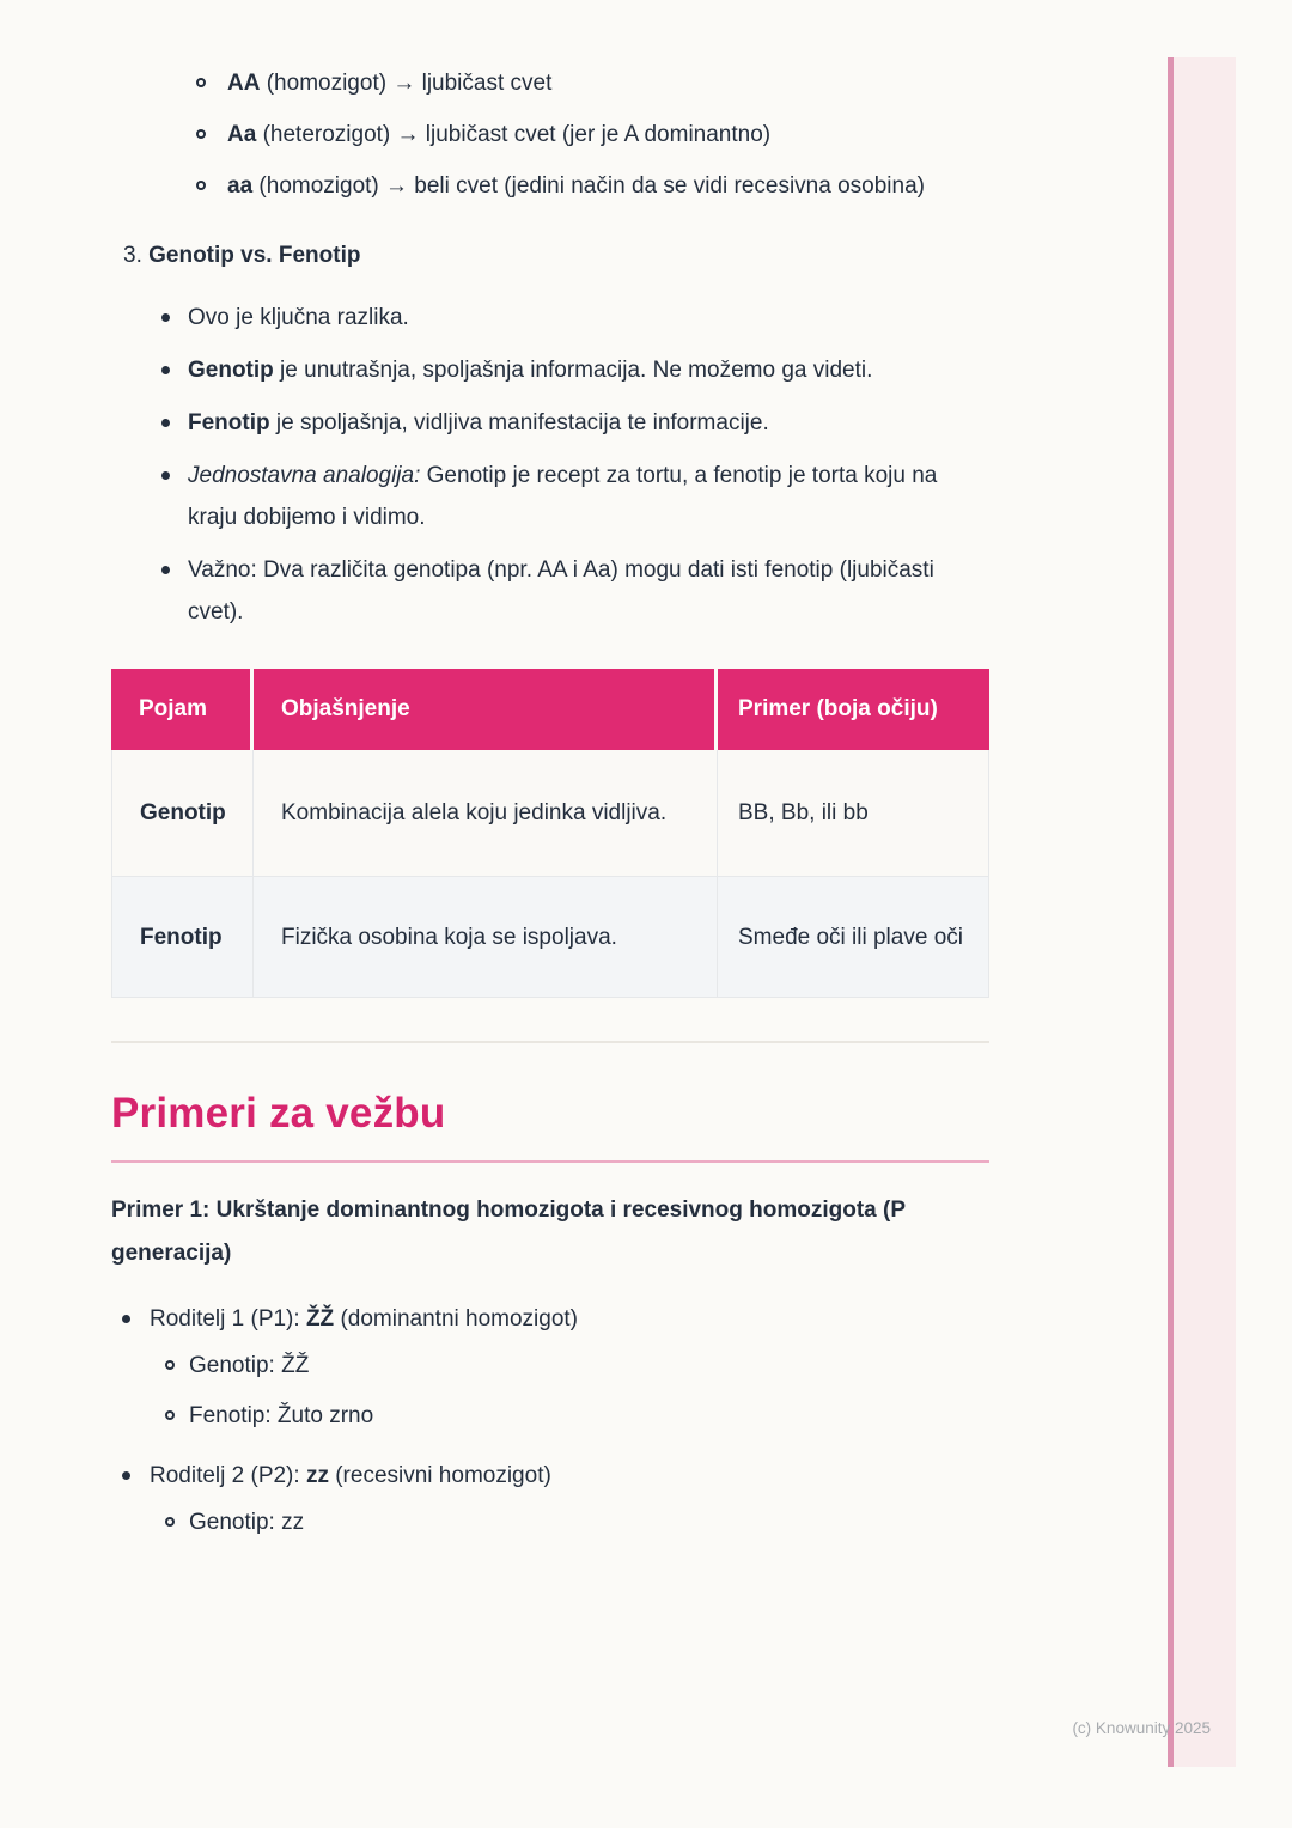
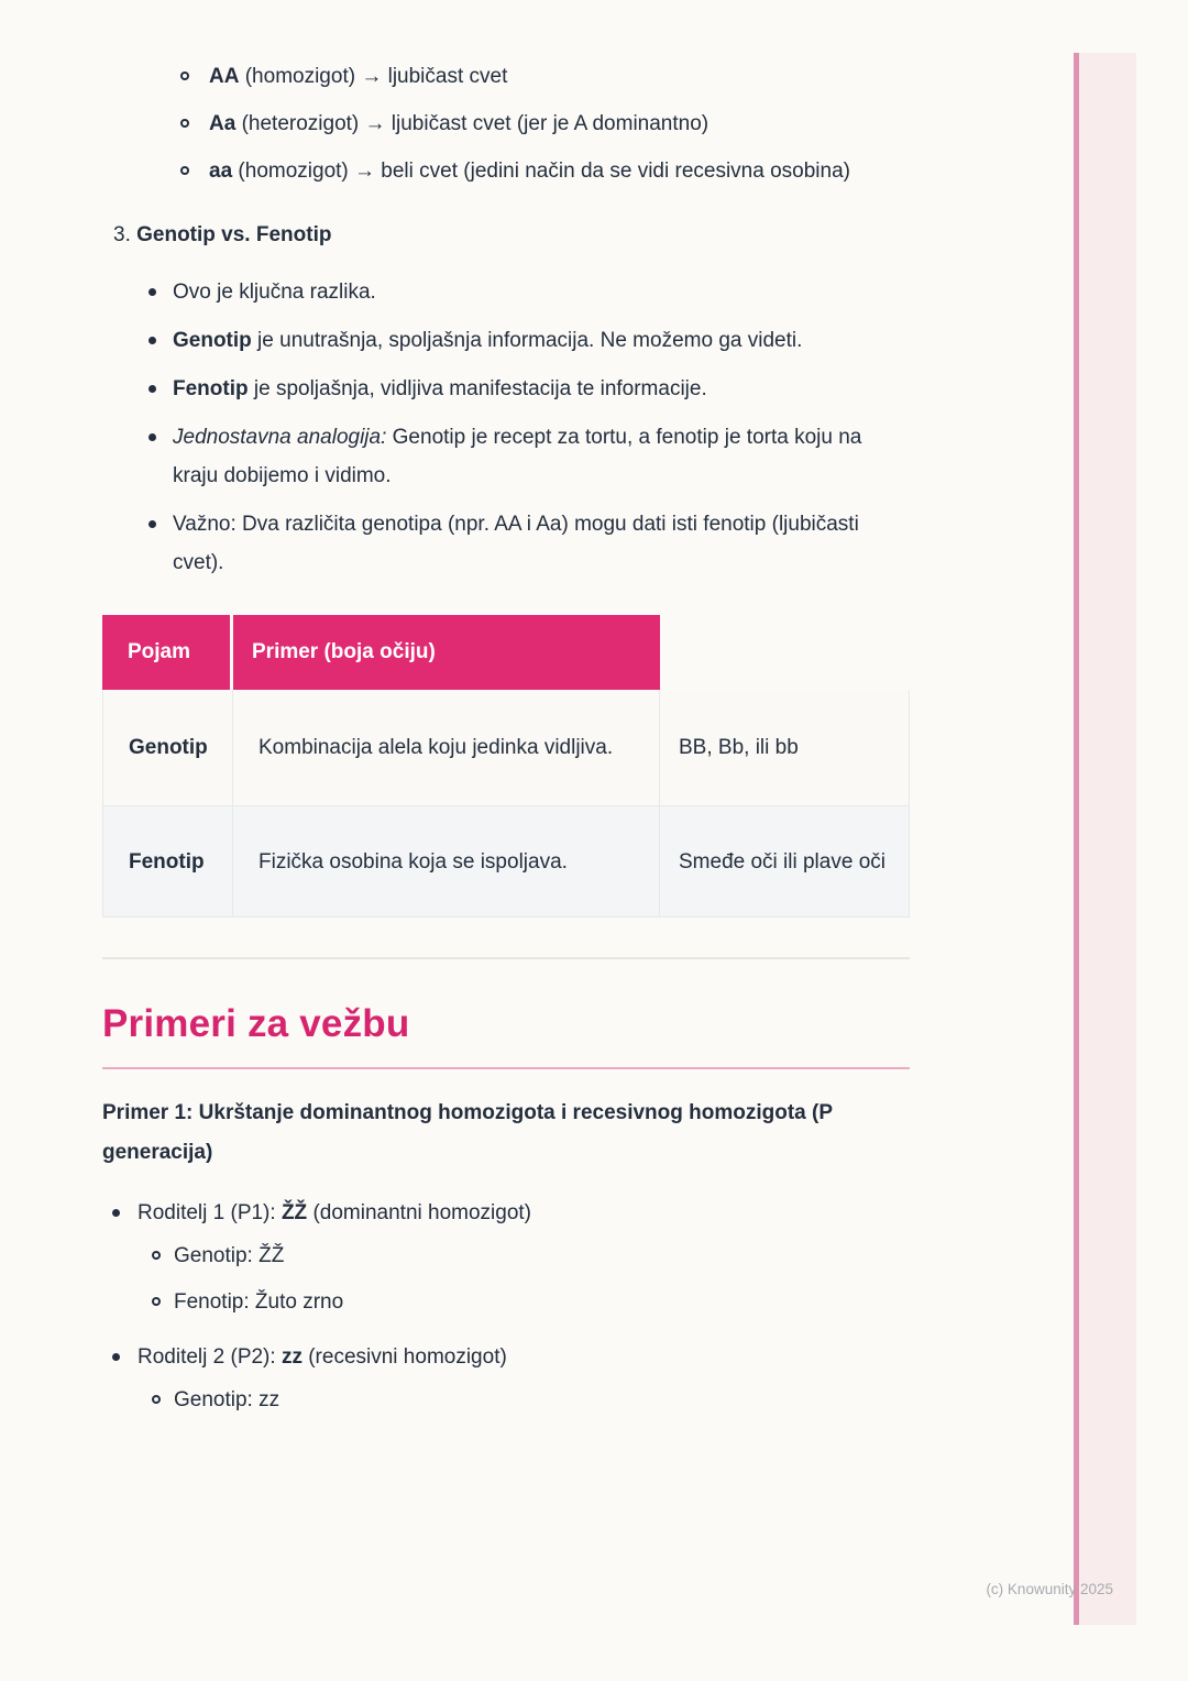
  AA (homozigot) → ljubičast cvet
  Aa (heterozigot) → ljubičast cvet (jer je A dominantno)
  aa (homozigot) → beli cvet (jedini način da se vidi recesivna osobina)
  3. Genotip vs. Fenotip
  Ovo je ključna razlika.
  Genotip je unutrašnja, spoljašnja informacija. Ne možemo ga videti.
  Fenotip je spoljašnja, vidljiva manifestacija te informacije.
  Jednostavna analogija: Genotip je recept za tortu, a fenotip je torta koju na kraju dobijemo i vidimo.
  Važno: Dva različita genotipa (npr. AA i Aa) mogu dati isti fenotip (ljubičasti cvet).
  Pojam
- Objašnjenje
  Primer (boja očiju)
  Genotip
  Kombinacija alela koju jedinka vidljiva.
  BB, Bb, ili bb
  Fenotip
  Fizička osobina koja se ispoljava.
  Smeđe oči ili plave oči
  Primeri za vežbu
  Primer 1: Ukrštanje dominantnog homozigota i recesivnog homozigota (P generacija)
  Roditelj 1 (P1): ŽŽ (dominantni homozigot)
  Genotip: ŽŽ
  Fenotip: Žuto zrno
  Roditelj 2 (P2): zz (recesivni homozigot)
  Genotip: zz
  (c) Knowunity 2025
